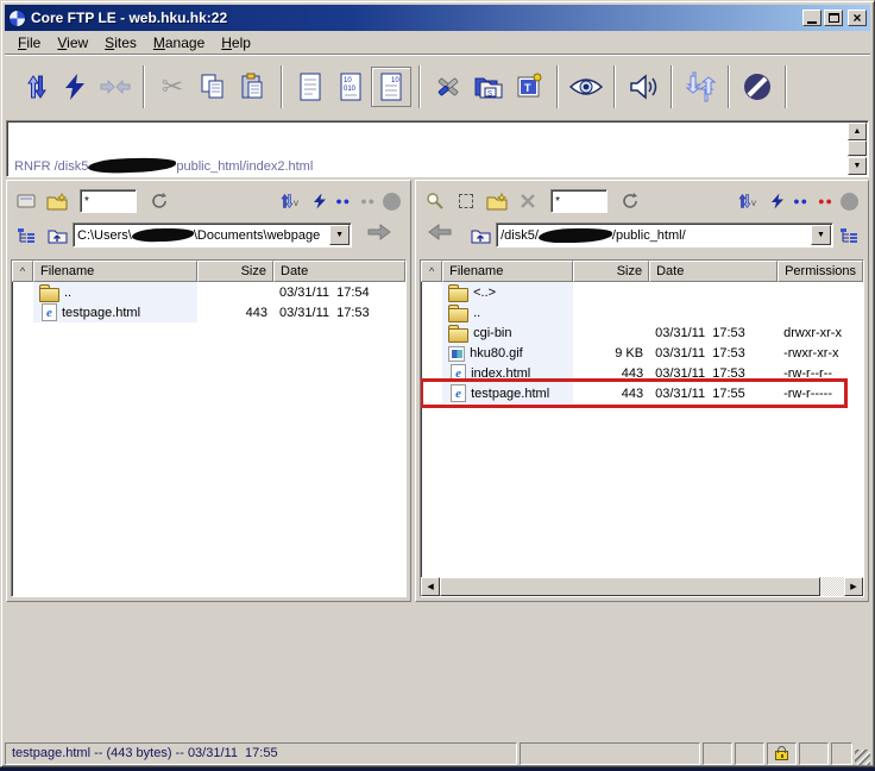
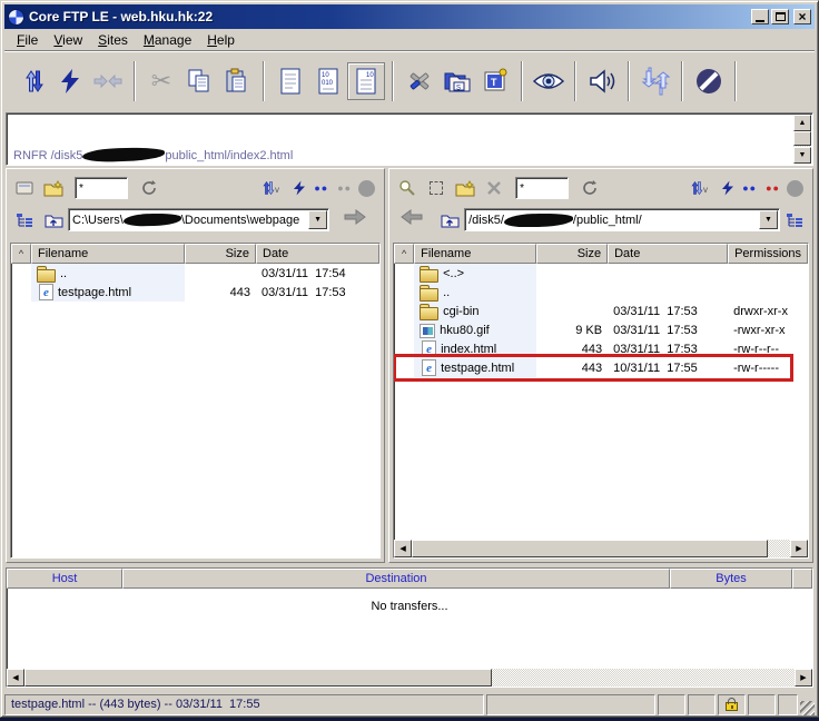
  Core FTP LE - web.hku.hk:22
  ×
  File
  View
  Sites
  Manage
  Help
  ✂
  T
  RNFR /disk5 public_html/index2.html
  *
  v
  ●●
  ●●
  C:\Users\
  \Documents\webpage
  ^
  Filename
  Size
  Date
  ..
  03/31/11 17:54
  e
  testpage.html
  443
  03/31/11 17:53
  *
  v
  ●●
  ●●
  /disk5/
  /public_html/
  ^
  Filename
  Size
  Date
  Permissions
  <..>
  ..
  cgi-bin
  03/31/11 17:53
  drwxr-xr-x
  hku80.gif
  9 KB
  03/31/11 17:53
  -rwxr-xr-x
  e
  index.html
  443
  03/31/11 17:53
  -rw-r--r--
  e
  testpage.html
  443
- 03/31/11 17:55
+ 10/31/11 17:55
  -rw-r-----
+ Host
+ Destination
+ Bytes
+ No transfers...
  testpage.html -- (443 bytes) -- 03/31/11 17:55
